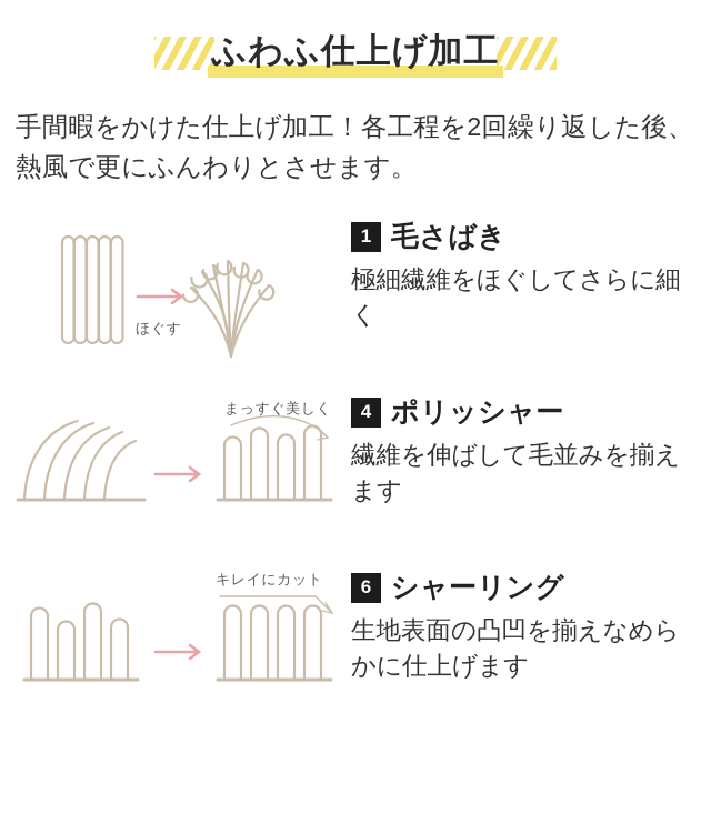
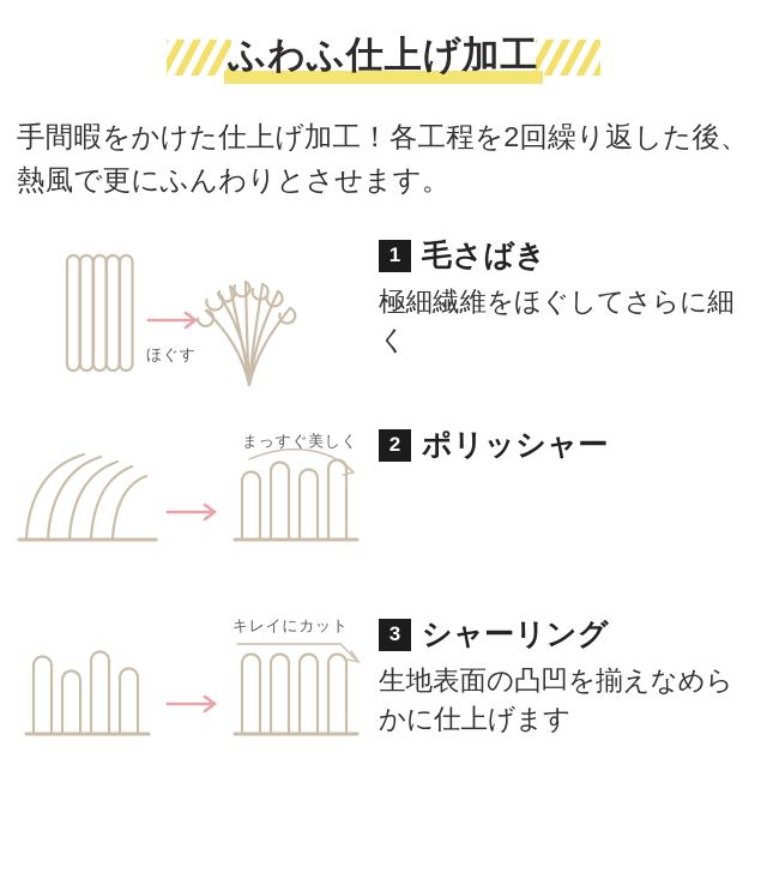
  ふわふ仕上げ加工
  手間暇をかけた仕上げ加工！各工程を2回繰り返した後、熱風で更にふんわりとさせます。
  ほぐす
  1
  毛さばき
  極細繊維をほぐしてさらに細く
  まっすぐ美しく
- 4
+ 2
  ポリッシャー
- 繊維を伸ばして毛並みを揃えます
  キレイにカット
- 6
+ 3
  シャーリング
  生地表面の凸凹を揃えなめらかに仕上げます
